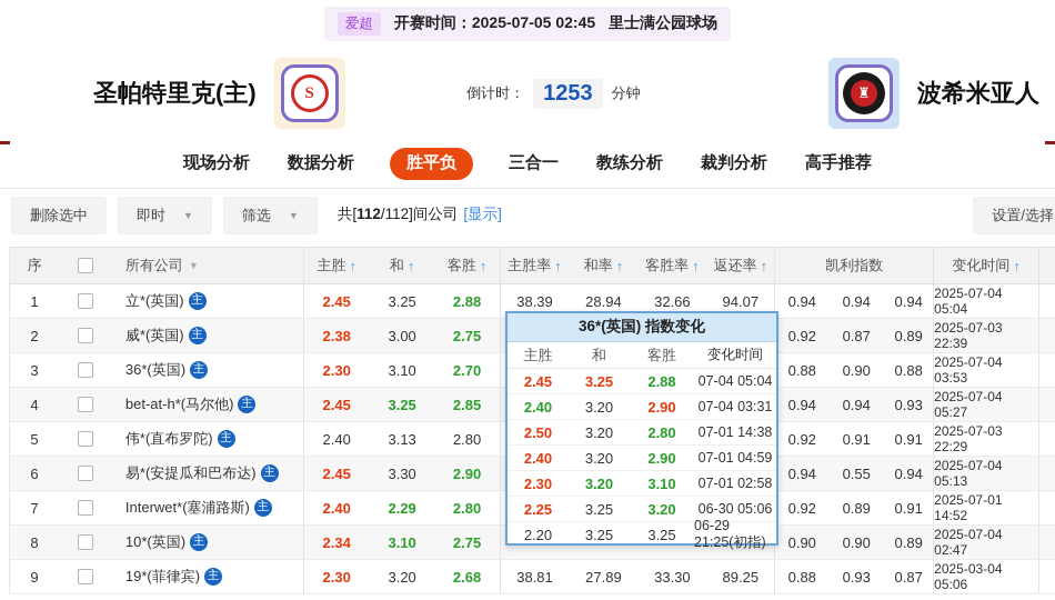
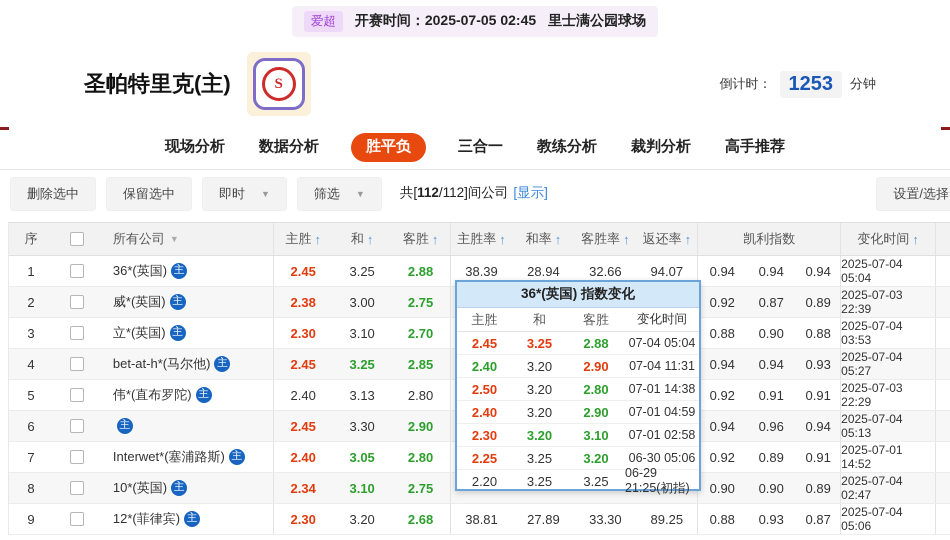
  爱超
  开赛时间：2025-07-05 02:45
  里士满公园球场
  圣帕特里克(主)
  S
  倒计时：
  1253
  分钟
- ♜
- 波希米亚人
  现场分析
  数据分析
  胜平负
  三合一
  教练分析
  裁判分析
  高手推荐
  删除选中
+ 保留选中
  即时
  ▼
  筛选
  ▼
  共[112/112]间公司 [显示]
  设置/选择
  序
  所有公司
  ▼
  主胜
  ↑
  和
  ↑
  客胜
  ↑
  主胜率
  ↑
  和率
  ↑
  客胜率
  ↑
  返还率
  ↑
  凯利指数
  变化时间
  ↑
  1
- 立*(英国)
+ 36*(英国)
  主
  2.45
  3.25
  2.88
  38.39
  28.94
  32.66
  94.07
  0.94
  0.94
  0.94
  2025-07-04 05:04
  2
  威*(英国)
  主
  2.38
  3.00
  2.75
  0.92
  0.87
  0.89
  2025-07-03 22:39
  3
- 36*(英国)
+ 立*(英国)
  主
  2.30
  3.10
  2.70
  0.88
  0.90
  0.88
  2025-07-04 03:53
  4
  bet-at-h*(马尔他)
  主
  2.45
  3.25
  2.85
  0.94
  0.94
  0.93
  2025-07-04 05:27
  5
  伟*(直布罗陀)
  主
  2.40
  3.13
  2.80
  0.92
  0.91
  0.91
  2025-07-03 22:29
  6
- 易*(安提瓜和巴布达)
  主
  2.45
  3.30
  2.90
  0.94
- 0.55
+ 0.96
  0.94
  2025-07-04 05:13
  7
  Interwet*(塞浦路斯)
  主
  2.40
- 2.29
+ 3.05
  2.80
  0.92
  0.89
  0.91
  2025-07-01 14:52
  8
  10*(英国)
  主
  2.34
  3.10
  2.75
  0.90
  0.90
  0.89
  2025-07-04 02:47
  9
- 19*(菲律宾)
+ 12*(菲律宾)
  主
  2.30
  3.20
  2.68
  38.81
  27.89
  33.30
  89.25
  0.88
  0.93
  0.87
- 2025-03-04 05:06
+ 2025-07-04 05:06
  36*(英国) 指数变化
  主胜
  和
  客胜
  变化时间
  2.45
  3.25
  2.88
  07-04 05:04
  2.40
  3.20
  2.90
- 07-04 03:31
+ 07-04 11:31
  2.50
  3.20
  2.80
  07-01 14:38
  2.40
  3.20
  2.90
  07-01 04:59
  2.30
  3.20
  3.10
  07-01 02:58
  2.25
  3.25
  3.20
  06-30 05:06
  2.20
  3.25
  3.25
  06-29 21:25(初指)
